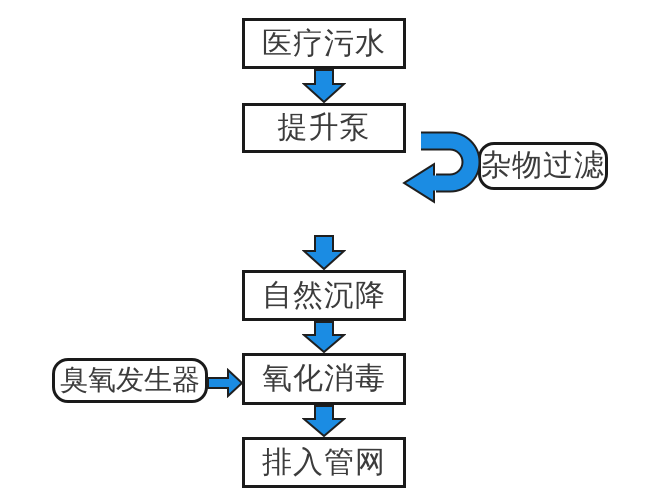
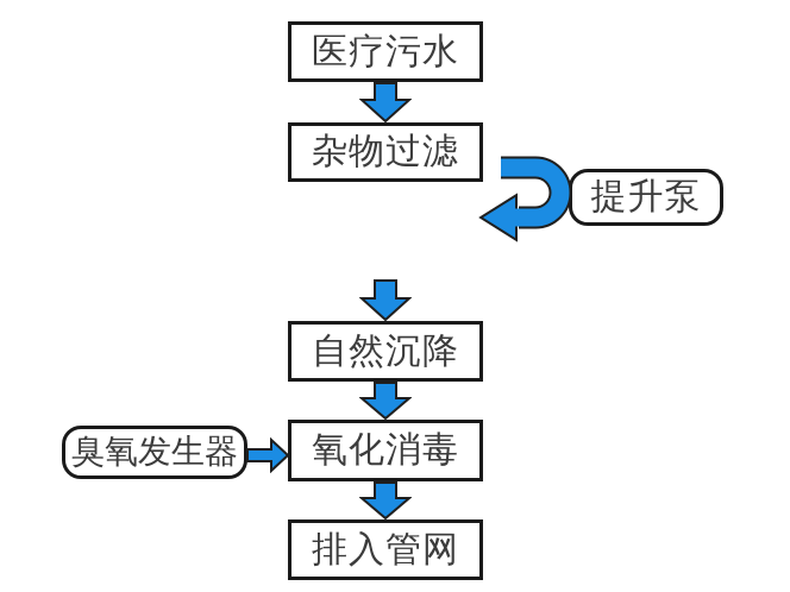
  医疗污水
- 提升泵
+ 杂物过滤
  自然沉降
  氧化消毒
  排入管网
- 杂物过滤
+ 提升泵
  臭氧发生器
